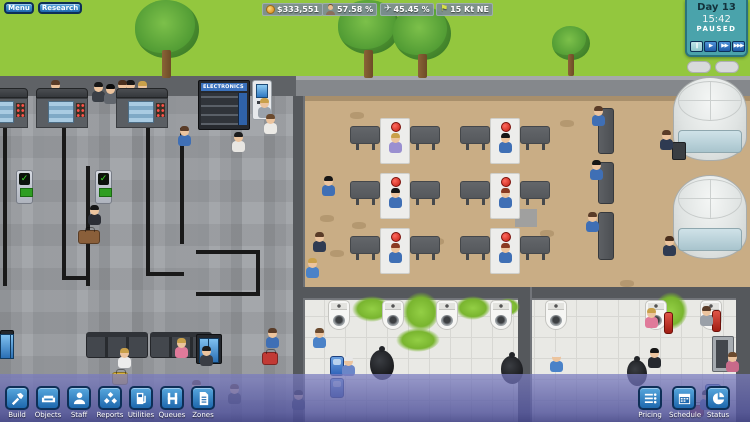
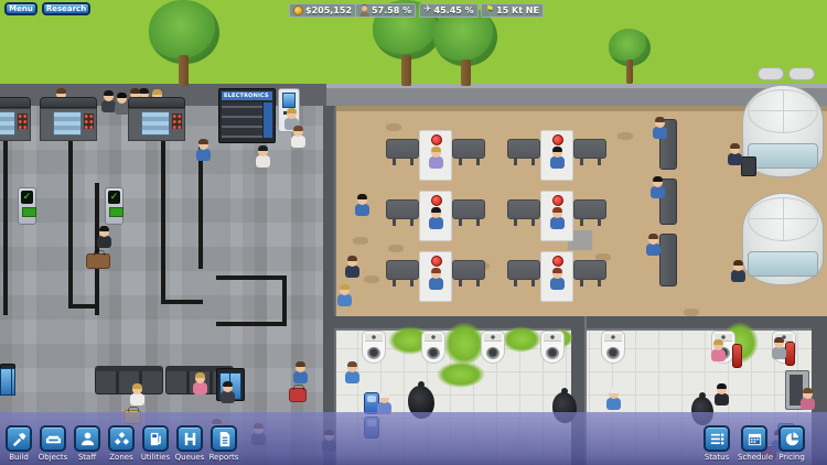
  Menu
  Research
- $333,551
+ $205,152
  57.58 %
  ✈
  45.45 %
  ⚑
  15 Kt NE
- Day 13
- 15:42
- PAUSED
  Build
  Objects
  Staff
- Reports
+ Zones
  Utilities
  Queues
- Zones
+ Reports
- Pricing
+ Status
  Schedule
- Status
+ Pricing
